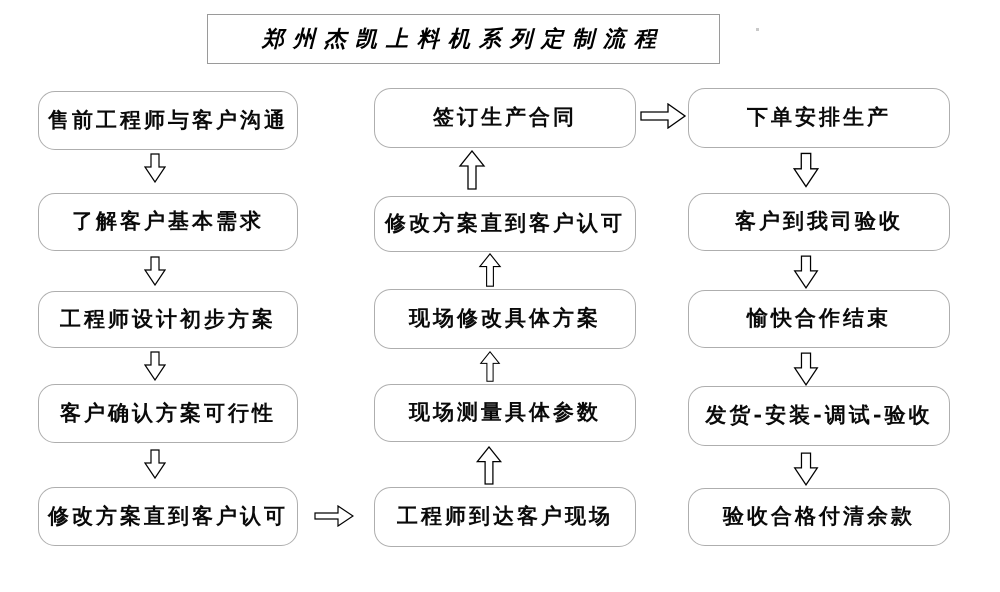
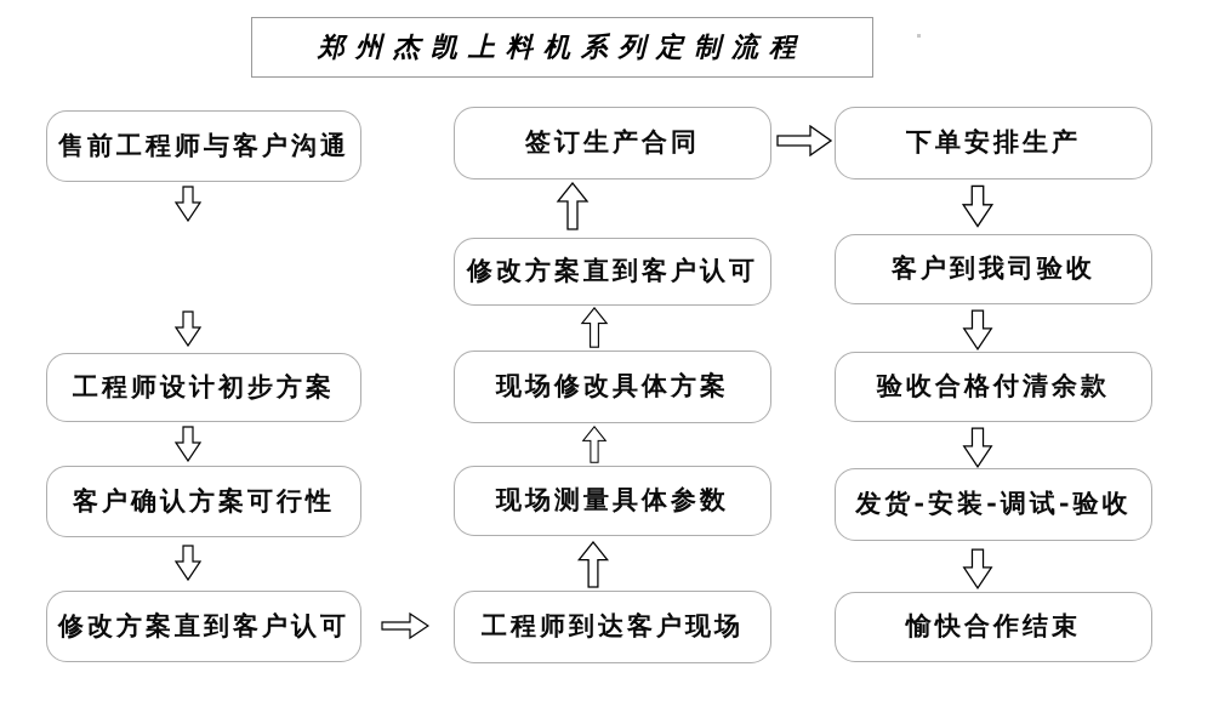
  郑州杰凯上料机系列定制流程
  售前工程师与客户沟通
- 了解客户基本需求
  工程师设计初步方案
  客户确认方案可行性
  修改方案直到客户认可
  签订生产合同
  修改方案直到客户认可
  现场修改具体方案
  现场测量具体参数
  工程师到达客户现场
  下单安排生产
  客户到我司验收
- 愉快合作结束
+ 验收合格付清余款
  发货-安装-调试-验收
- 验收合格付清余款
+ 愉快合作结束
